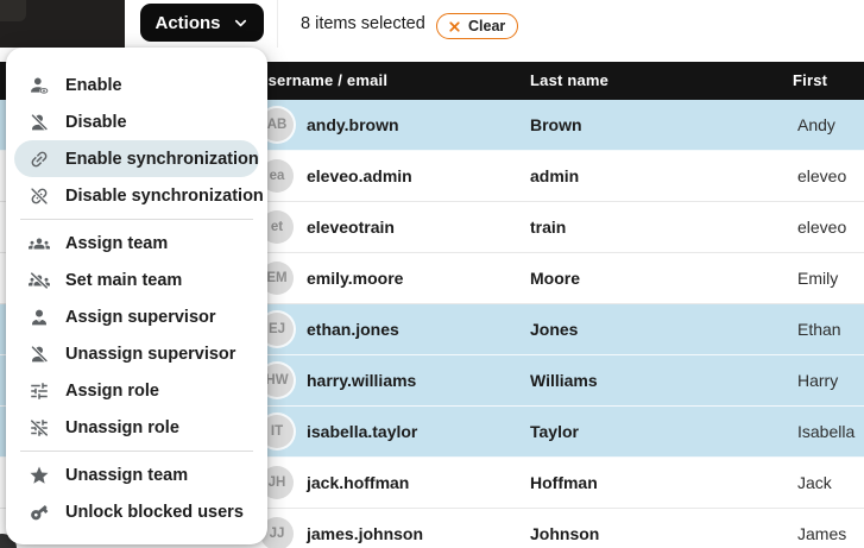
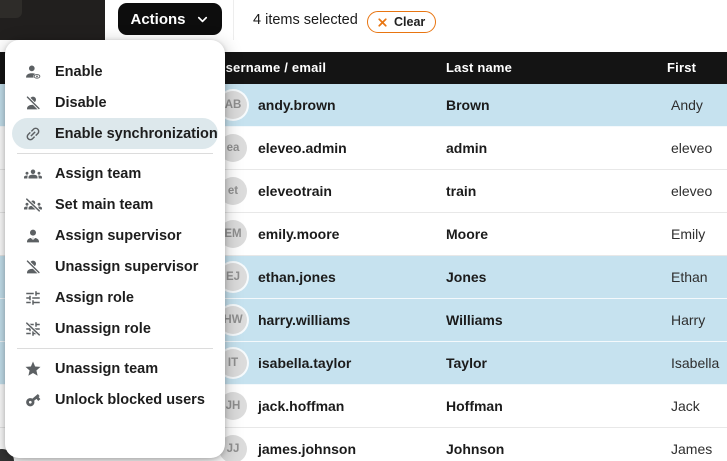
  sername / email
  Last name
  AB
  andy.brown
  Brown
  Andy
  ea
  eleveo.admin
  admin
  eleveo
  et
  eleveotrain
  train
  eleveo
  EM
  emily.moore
  Moore
  Emily
  EJ
  ethan.jones
  Jones
  Ethan
  HW
  harry.williams
  Williams
  Harry
  IT
  isabella.taylor
  Taylor
  Isabella
  JH
  jack.hoffman
  Hoffman
  Jack
  JJ
  james.johnson
  Johnson
  James
  Actions
- 8 items selected
+ 4 items selected
  Clear
  Enable
  Disable
  Enable synchronization
- Disable synchronization
  Assign team
  Set main team
  Assign supervisor
  Unassign supervisor
  Assign role
  Unassign role
  Unassign team
  Unlock blocked users
